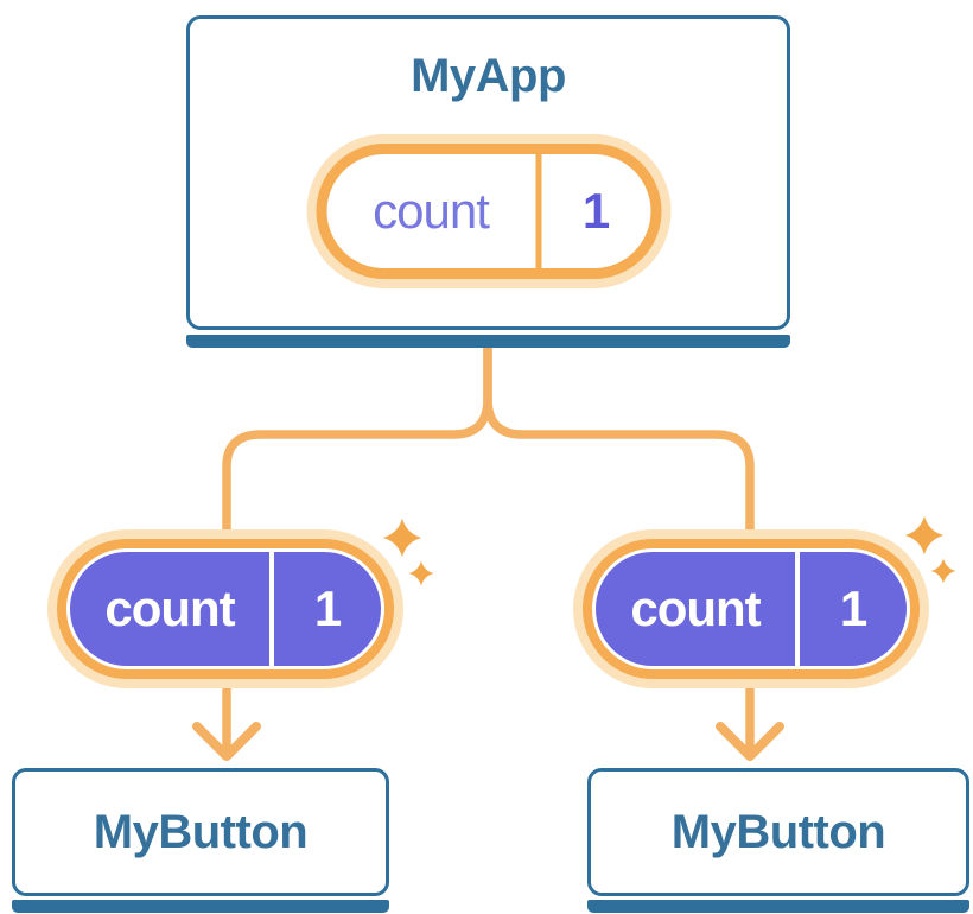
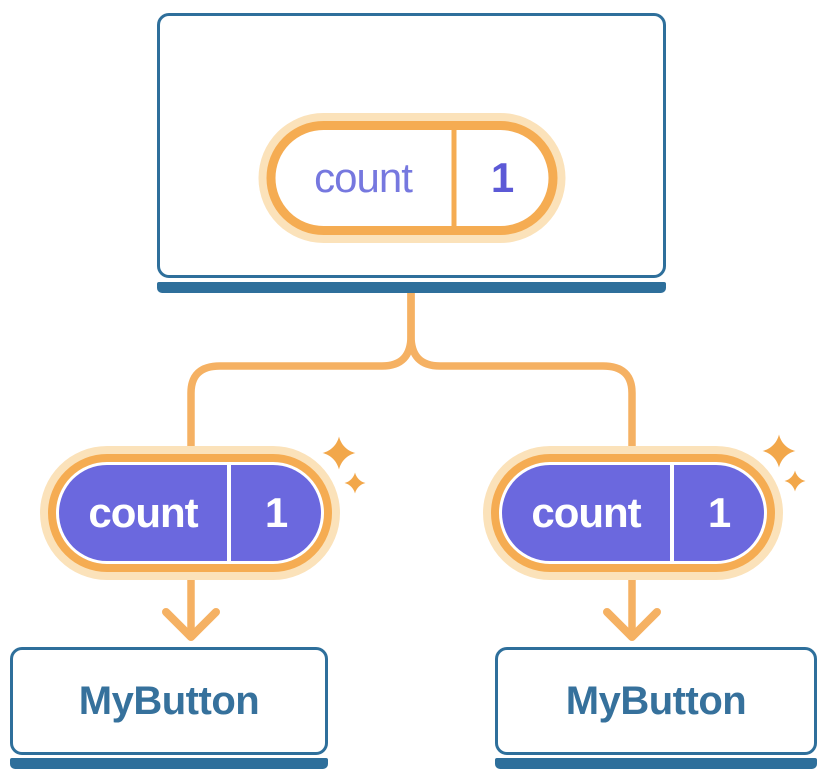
- MyApp
  count
  1
  count
  1
  count
  1
  MyButton
  MyButton
